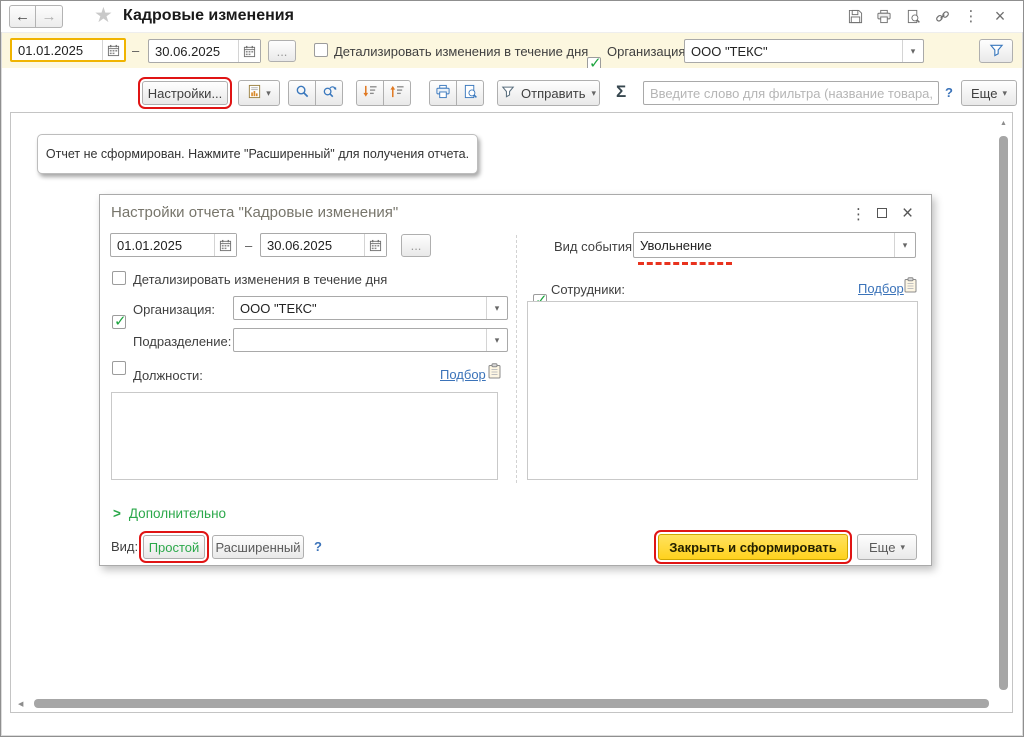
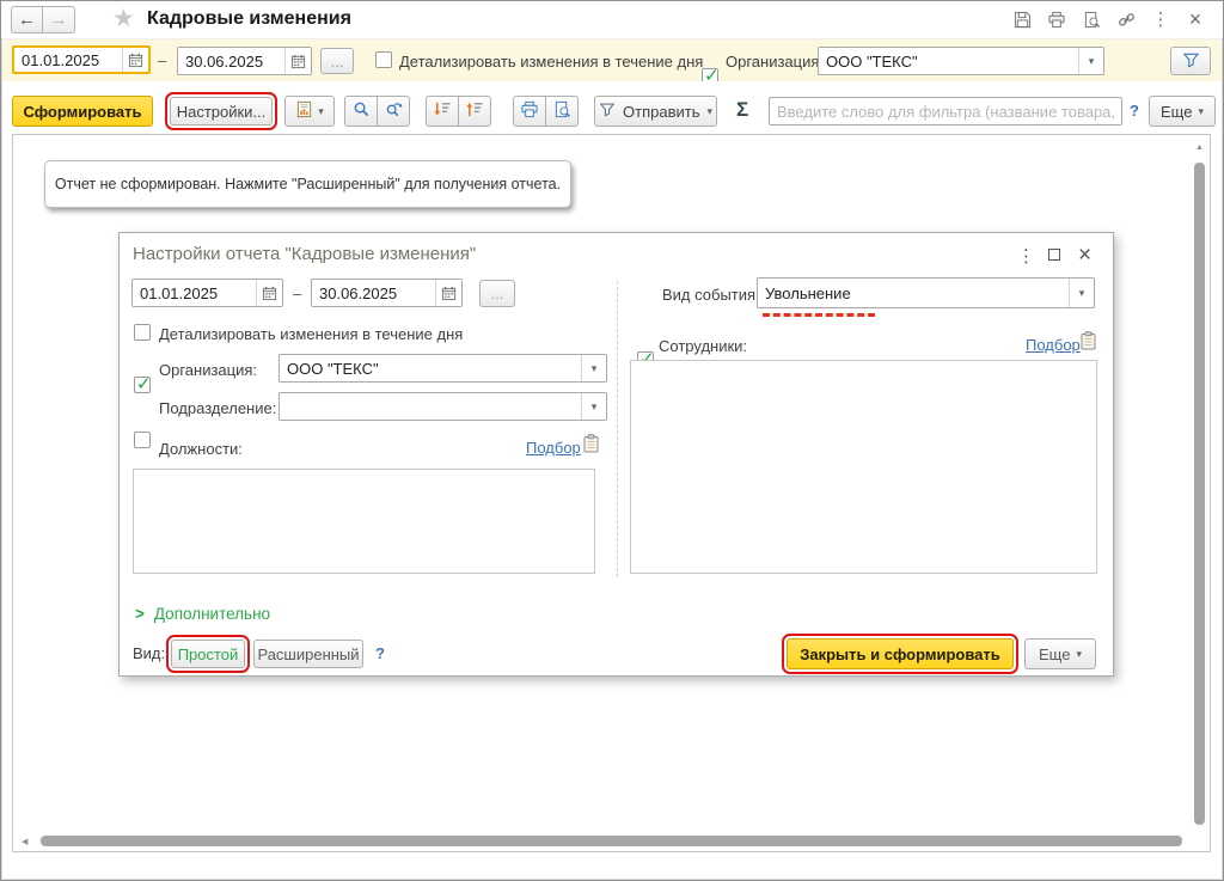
  ←
  →
  ★
  Кадровые изменения
  ⋮
  ×
  01.01.2025
  –
  30.06.2025
  ...
  Детализировать изменения в течение дня
  Организация
  ООО "ТЕКС"
  ▾
+ Сформировать
  Настройки...
  ▾
  Отправить
  ▾
  Σ
  Введите слово для фильтра (название товара,
  ?
  Еще
  ▾
  Отчет не сформирован. Нажмите "Расширенный" для получения отчета.
  Настройки отчета "Кадровые изменения"
  ⋮
  ×
  01.01.2025
  –
  30.06.2025
  ...
  Детализировать изменения в течение дня
  Организация:
  ООО "ТЕКС"
  ▾
  Подразделение:
  ▾
  Должности:
  Подбор
  Вид события
  Увольнение
  ▾
  Сотрудники:
  Подбор
  >
  Дополнительно
  Вид:
  Простой
  Расширенный
  ?
  Закрыть и сформировать
  Еще
  ▾
